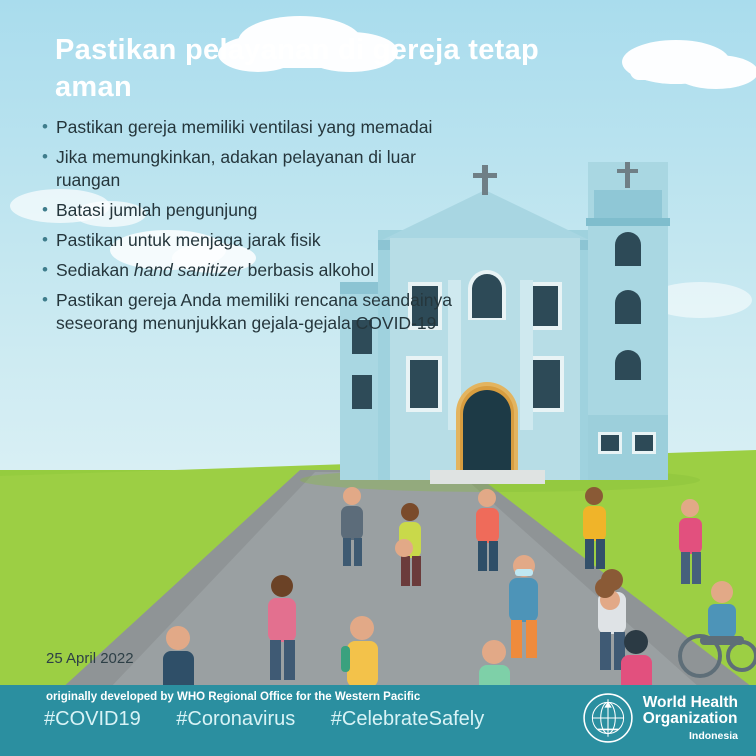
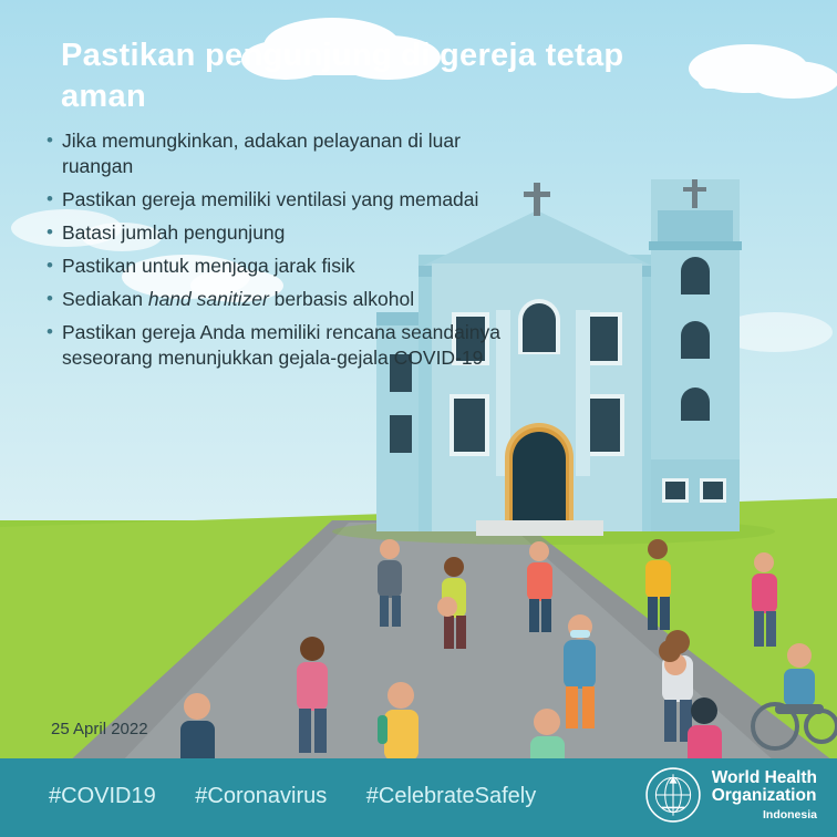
- Pastikan pelayanan di gereja tetap aman
+ Pastikan pengunjung di gereja tetap aman
  •
- Pastikan gereja memiliki ventilasi yang memadai
+ Jika memungkinkan, adakan pelayanan di luar ruangan
  •
- Jika memungkinkan, adakan pelayanan di luar ruangan
+ Pastikan gereja memiliki ventilasi yang memadai
  •
  Batasi jumlah pengunjung
  •
  Pastikan untuk menjaga jarak fisik
  •
  Sediakan hand sanitizer berbasis alkohol
  •
  Pastikan gereja Anda memiliki rencana seandainya seseorang menunjukkan gejala-gejala COVID-19
  25 April 2022
- originally developed by WHO Regional Office for the Western Pacific
  #COVID19 #Coronavirus #CelebrateSafely
  World Health
  Organization
  Indonesia
